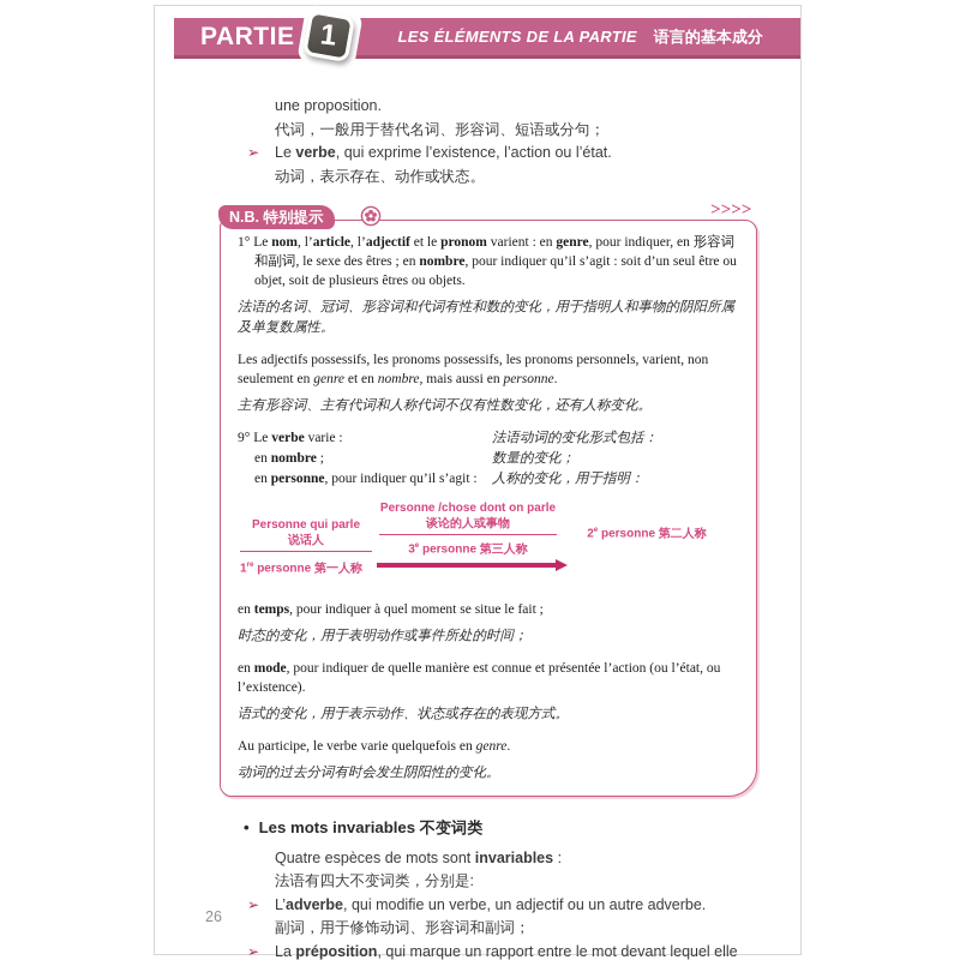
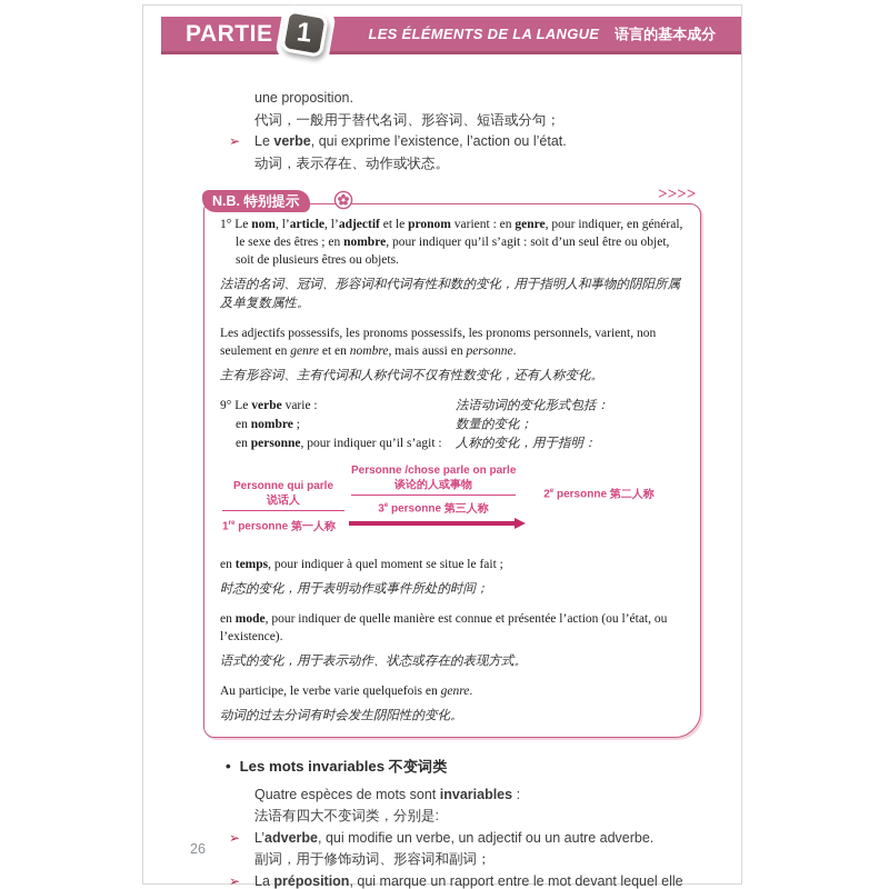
  PARTIE
- LES ÉLÉMENTS DE LA PARTIE
+ LES ÉLÉMENTS DE LA LANGUE
  语言的基本成分
  une proposition.
  代词，一般用于替代名词、形容词、短语或分句；
  ➢
  Le verbe, qui exprime l’existence, l’action ou l’état.
  动词，表示存在、动作或状态。
  N.B. 特别提示
  >>>>
- 1° Le nom, l’article, l’adjectif et le pronom varient : en genre, pour indiquer, en 形容词和副词, le sexe des êtres ; en nombre, pour indiquer qu’il s’agit : soit d’un seul être ou objet, soit de plusieurs êtres ou objets.
+ 1° Le nom, l’article, l’adjectif et le pronom varient : en genre, pour indiquer, en général, le sexe des êtres ; en nombre, pour indiquer qu’il s’agit : soit d’un seul être ou objet, soit de plusieurs êtres ou objets.
  法语的名词、冠词、形容词和代词有性和数的变化，用于指明人和事物的阴阳所属及单复数属性。
  Les adjectifs possessifs, les pronoms possessifs, les pronoms personnels, varient, non seulement en genre et en nombre, mais aussi en personne.
  主有形容词、主有代词和人称代词不仅有性数变化，还有人称变化。
  9° Le verbe varie :
  法语动词的变化形式包括：
  en nombre ;
  数量的变化；
  en personne, pour indiquer qu’il s’agit :
  人称的变化，用于指明：
  Personne qui parle
  说话人
  1 personne 第一人称
- Personne /chose dont on parle
+ Personne /chose parle on parle
  谈论的人或事物
  3 personne 第三人称
  2 personne 第二人称
  en temps, pour indiquer à quel moment se situe le fait ;
  时态的变化，用于表明动作或事件所处的时间；
  en mode, pour indiquer de quelle manière est connue et présentée l’action (ou l’état, ou l’existence).
  语式的变化，用于表示动作、状态或存在的表现方式。
  Au participe, le verbe varie quelquefois en genre.
  动词的过去分词有时会发生阴阳性的变化。
  • Les mots invariables 不变词类
  Quatre espèces de mots sont invariables :
  法语有四大不变词类，分别是:
  ➢
  L’adverbe, qui modifie un verbe, un adjectif ou un autre adverbe.
  副词，用于修饰动词、形容词和副词；
  ➢
  La préposition, qui marque un rapport entre le mot devant lequel elle
  26
